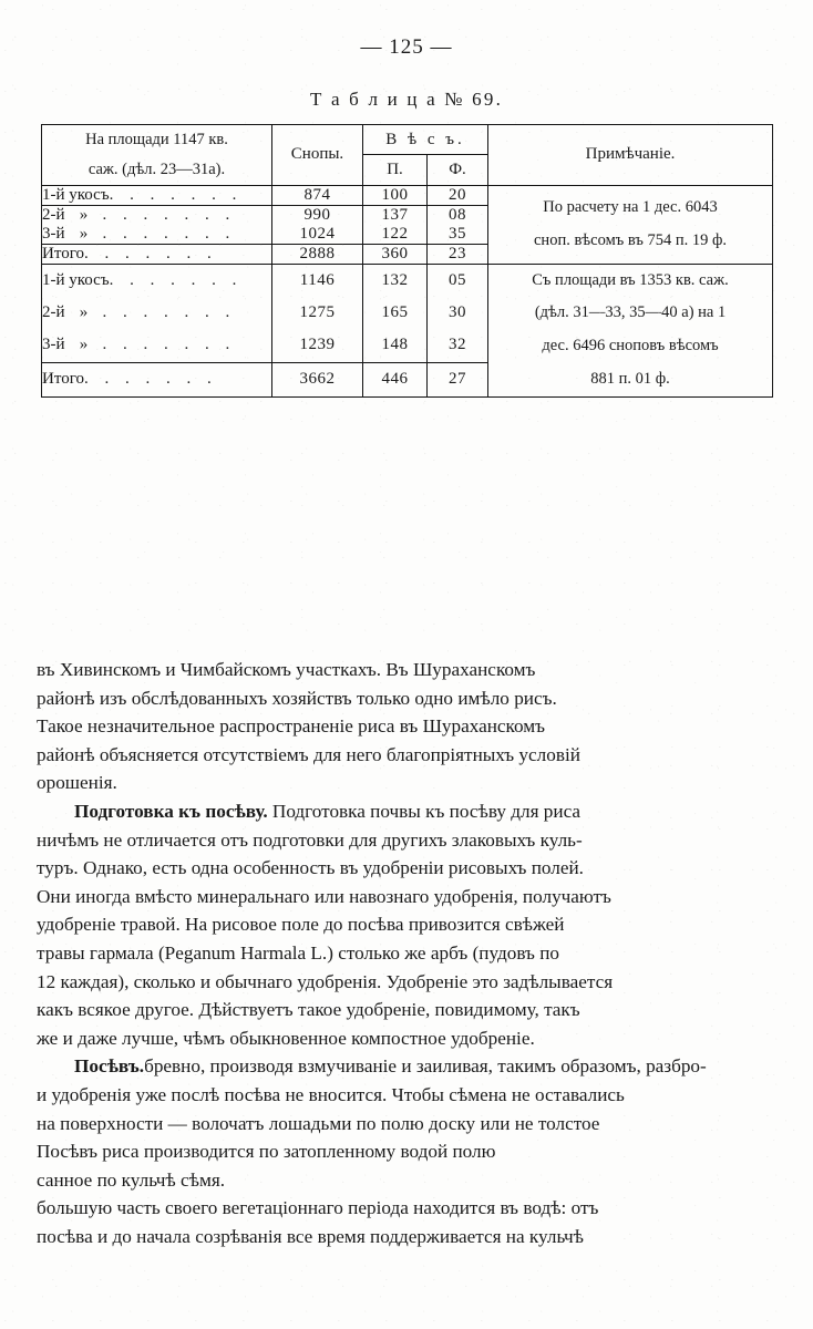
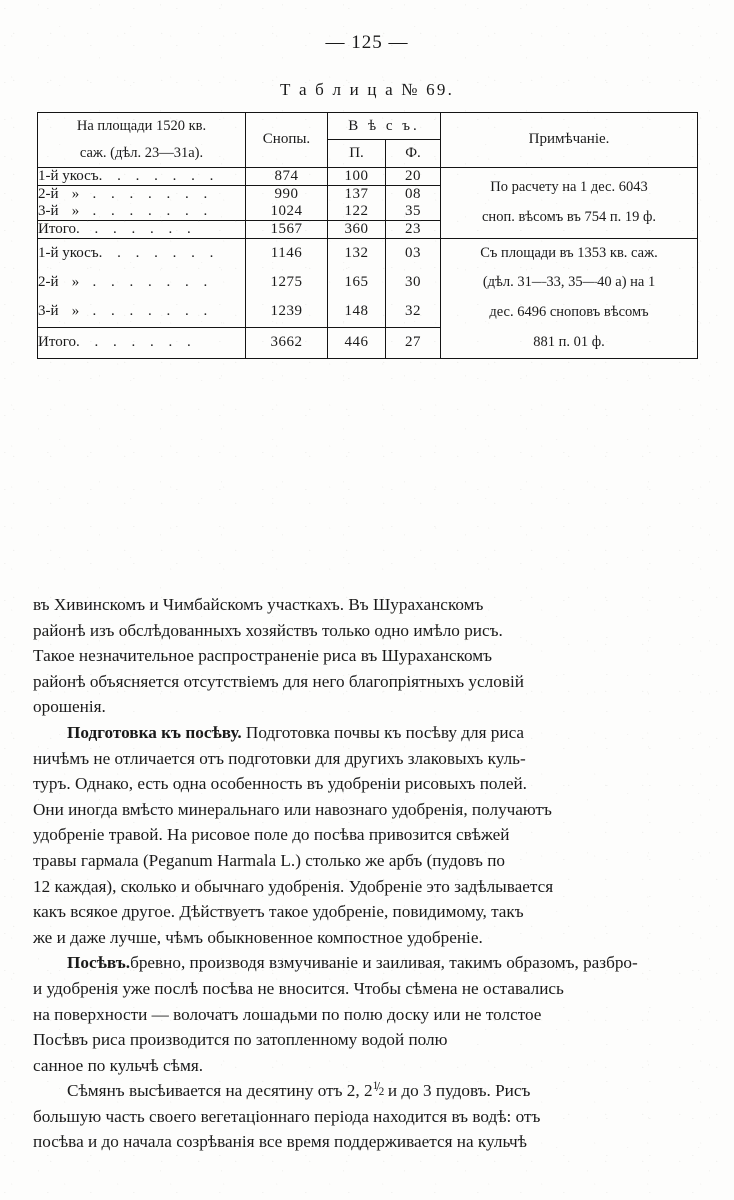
  — 125 —
  Т а б л и ц а № 69.
- На площади 1147 кв. саж. (дѣл. 23—31а).	Снопы.	В ѣ с ъ.	Примѣчаніе.
+ На площади 1520 кв. саж. (дѣл. 23—31а).	Снопы.	В ѣ с ъ.	Примѣчаніе.
  П.	Ф.
  1-й укосъ. . . . . . .	874	100	20	По расчету на 1 дес. 6043 сноп. вѣсомъ въ 754 п. 19 ф.
  2-й » . . . . . . .	990	137	08
  3-й » . . . . . . .	1024	122	35
- Итого. . . . . . .	2888	360	23
+ Итого. . . . . . .	1567	360	23
- 1-й укосъ. . . . . . .	1146	132	05	Съ площади въ 1353 кв. саж. (дѣл. 31—33, 35—40 а) на 1 дес. 6496 сноповъ вѣсомъ 881 п. 01 ф.
+ 1-й укосъ. . . . . . .	1146	132	03	Съ площади въ 1353 кв. саж. (дѣл. 31—33, 35—40 а) на 1 дес. 6496 сноповъ вѣсомъ 881 п. 01 ф.
  2-й » . . . . . . .	1275	165	30
  3-й » . . . . . . .	1239	148	32
  Итого. . . . . . .	3662	446	27
  въ Хивинскомъ и Чимбайскомъ участкахъ. Въ Шураханскомъ
  районѣ изъ обслѣдованныхъ хозяйствъ только одно имѣло рисъ.
  Такое незначительное распространеніе риса въ Шураханскомъ
  районѣ объясняется отсутствіемъ для него благопріятныхъ условій
  орошенія.
  Подготовка къ посѣву. Подготовка почвы къ посѣву для риса
  ничѣмъ не отличается отъ подготовки для другихъ злаковыхъ куль-
  туръ. Однако, есть одна особенность въ удобреніи рисовыхъ полей.
  Они иногда вмѣсто минеральнаго или навознаго удобренія, получаютъ
  удобреніе травой. На рисовое поле до посѣва привозится свѣжей
  травы гармала (Peganum Harmala L.) столько же арбъ (пудовъ по
  12 каждая), сколько и обычнаго удобренія. Удобреніе это задѣлывается
  какъ всякое другое. Дѣйствуетъ такое удобреніе, повидимому, такъ
  же и даже лучше, чѣмъ обыкновенное компостное удобреніе.
  Посѣвъ.бревно, производя взмучиваніе и заиливая, такимъ образомъ, разбро-
  и удобренія уже послѣ посѣва не вносится. Чтобы сѣмена не оставались
  на поверхности — волочатъ лошадьми по полю доску или не толстое
  Посѣвъ риса производится по затопленному водой полю
  санное по кульчѣ сѣмя.
+ Сѣмянъ высѣивается на десятину отъ 2, 2
+ 1
+ /
+ 2
+ и до 3 пудовъ. Рисъ
  большую часть своего вегетаціоннаго періода находится въ водѣ: отъ
  посѣва и до начала созрѣванія все время поддерживается на кульчѣ
